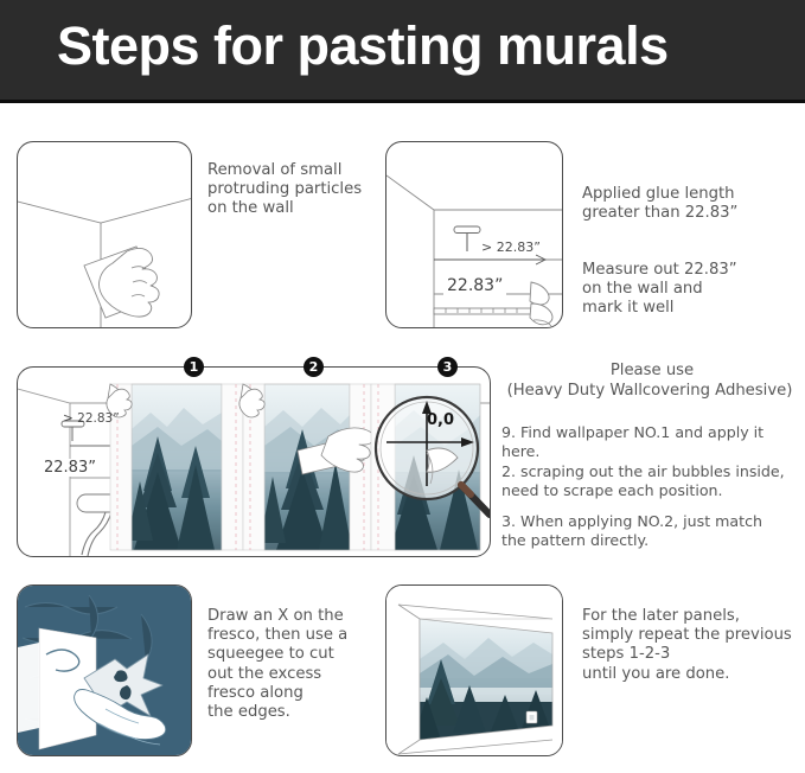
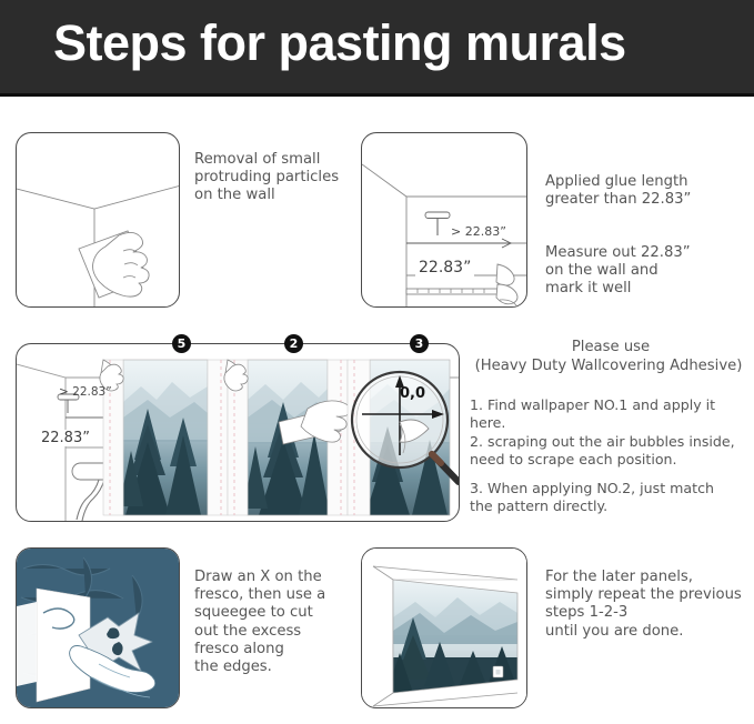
  Steps for pasting murals
  Removal of small
  protruding particles
  on the wall
  > 22.83”
  22.83”
  Applied glue length
  greater than 22.83”
  Measure out 22.83”
  on the wall and
  mark it well
- 1
+ 5
  2
  3
  > 22.83”
  22.83”
  0,0
  Please use
  (Heavy Duty Wallcovering Adhesive)
- 9. Find wallpaper NO.1 and apply it here.
+ 1. Find wallpaper NO.1 and apply it here.
  2. scraping out the air bubbles inside,
  need to scrape each position.
  3. When applying NO.2, just match
  the pattern directly.
  Draw an X on the
  fresco, then use a
  squeegee to cut
  out the excess
  fresco along
  the edges.
  For the later panels,
  simply repeat the previous
  steps 1-2-3
  until you are done.
